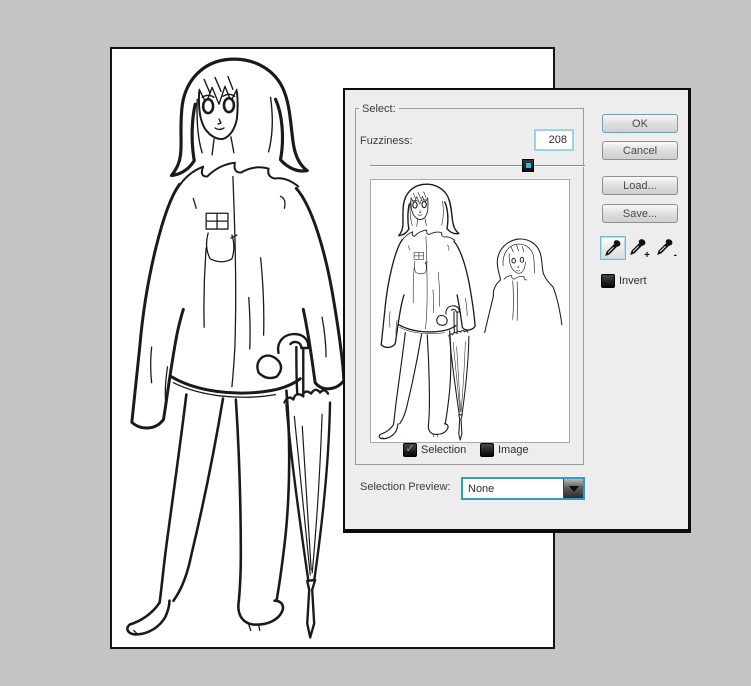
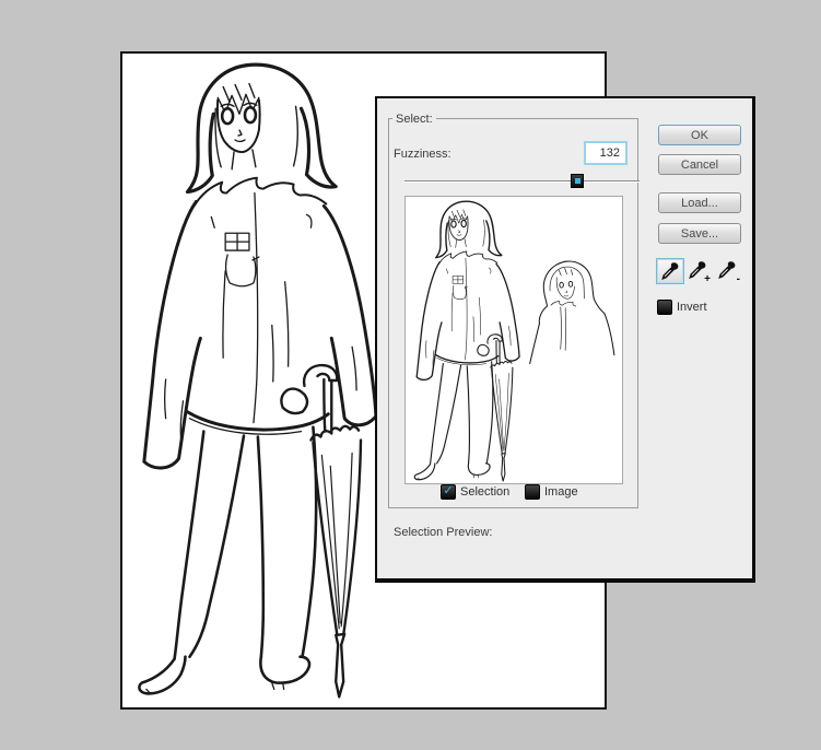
  Select:
  Fuzziness:
- 208
+ 132
  ✓
  Selection
  Image
  Selection Preview:
- None
  OK
  Cancel
  Load...
  Save...
  +
  -
  Invert
